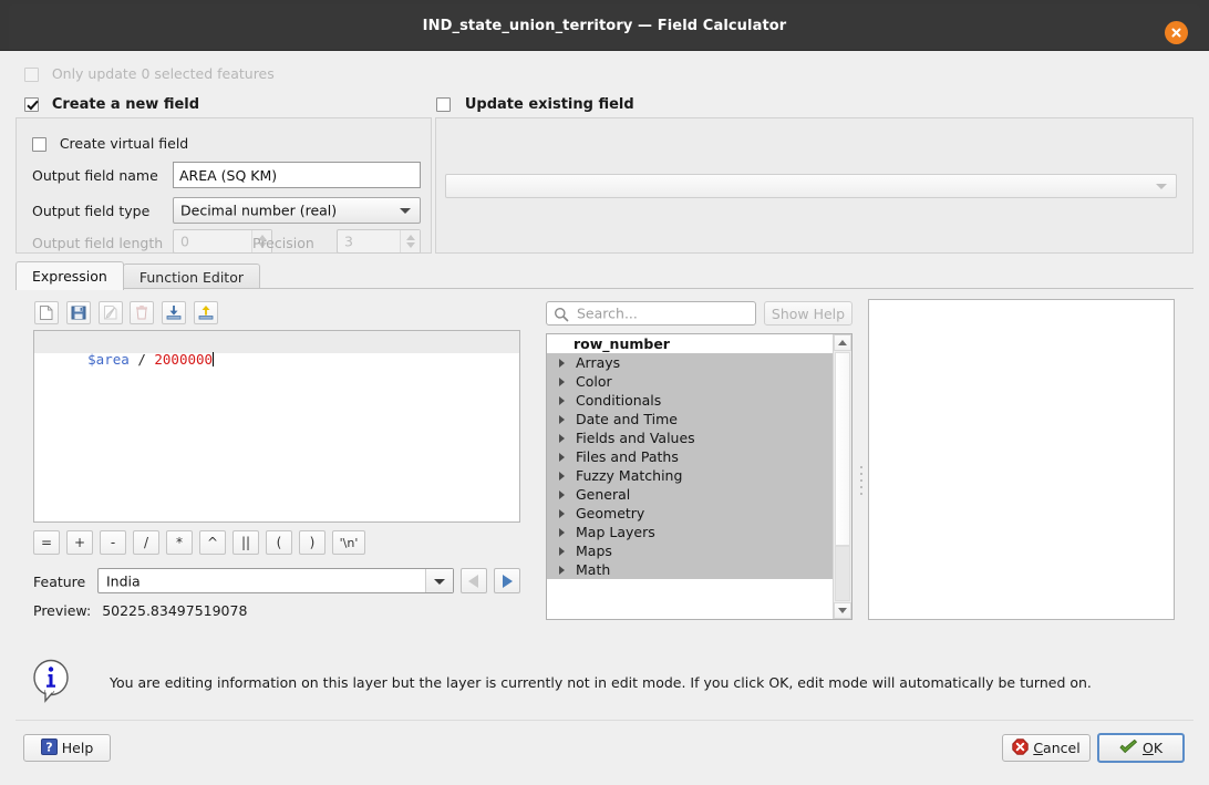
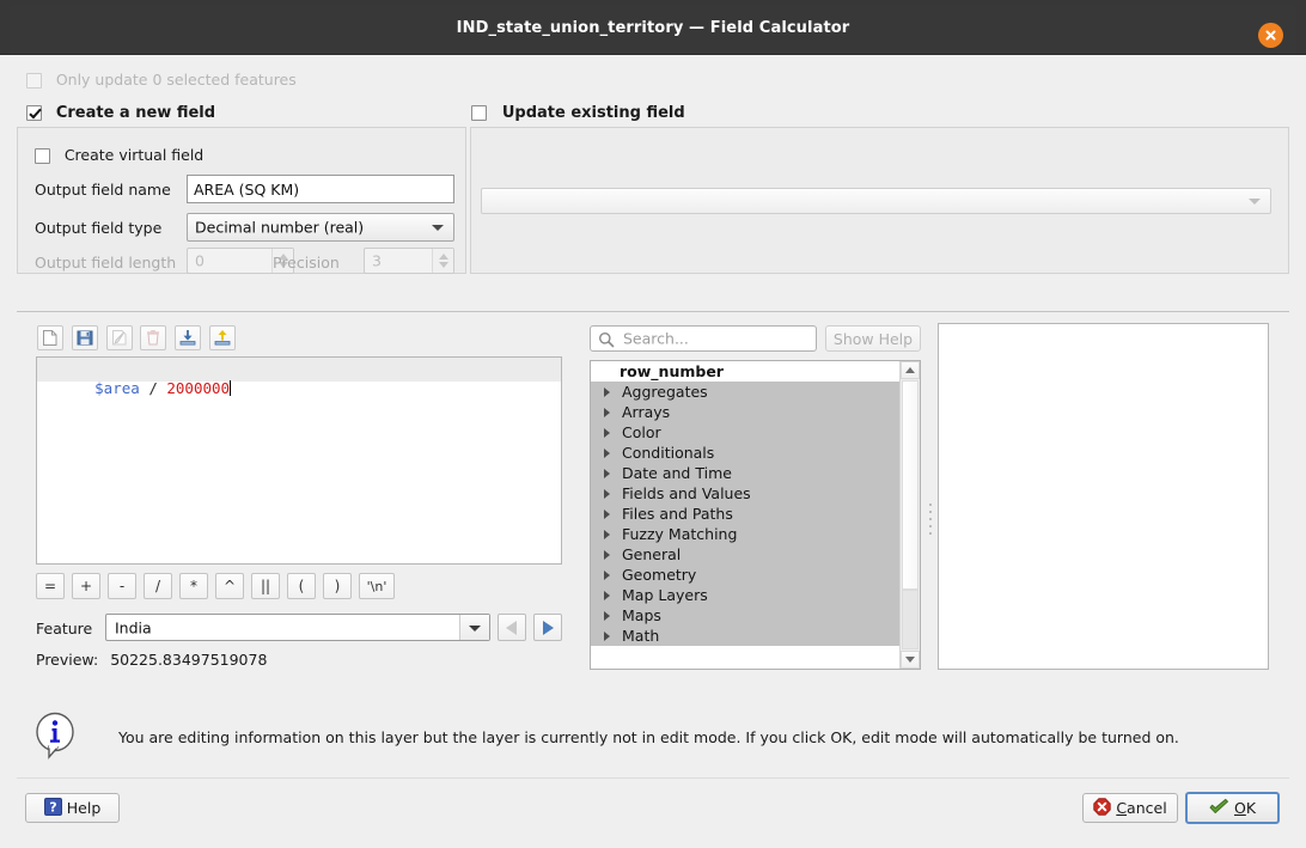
  IND_state_union_territory — Field Calculator
  Only update 0 selected features
  Create a new field
  Create virtual field
  Output field name
  AREA (SQ KM)
  Output field type
  Decimal number (real)
  Output field length
  0
  Precision
  3
  Update existing field
- Expression Function Editor
  $area / 2000000
  = + - / * ^ || ( ) '\n'
  Feature
  India
  Preview: 50225.83497519078
  Search...
  Show Help
  row_number
+ Aggregates
  Arrays
  Color
  Conditionals
  Date and Time
  Fields and Values
  Files and Paths
  Fuzzy Matching
  General
  Geometry
  Map Layers
  Maps
  Math
  You are editing information on this layer but the layer is currently not in edit mode. If you click OK, edit mode will automatically be turned on.
  ?
  Help
  Cancel
  OK
